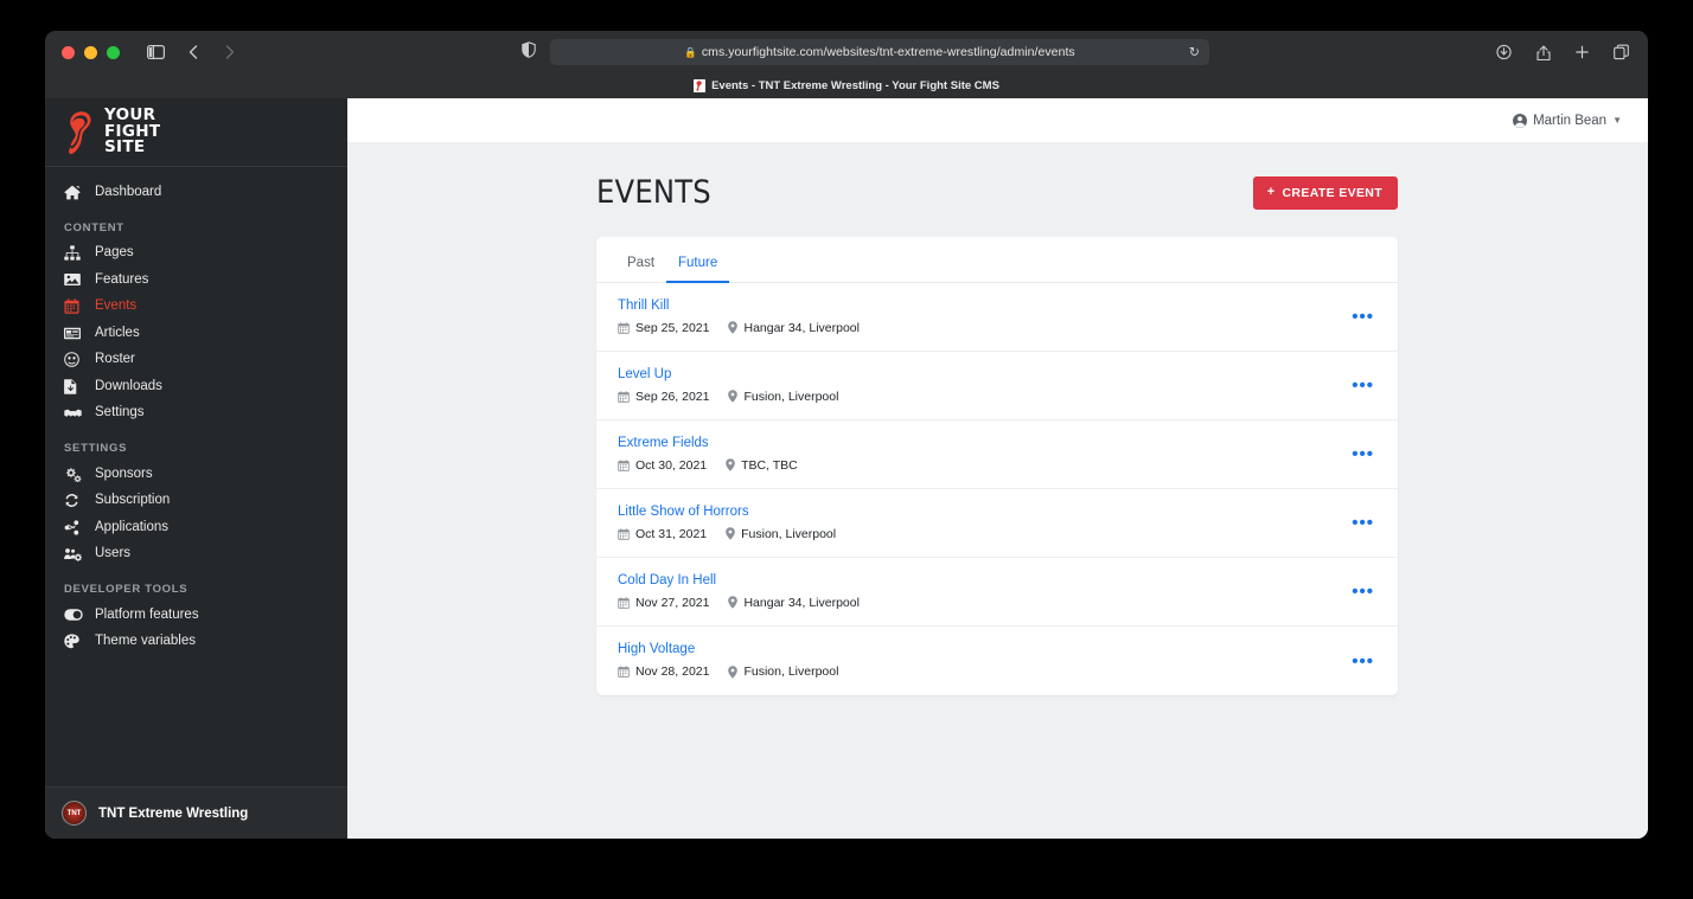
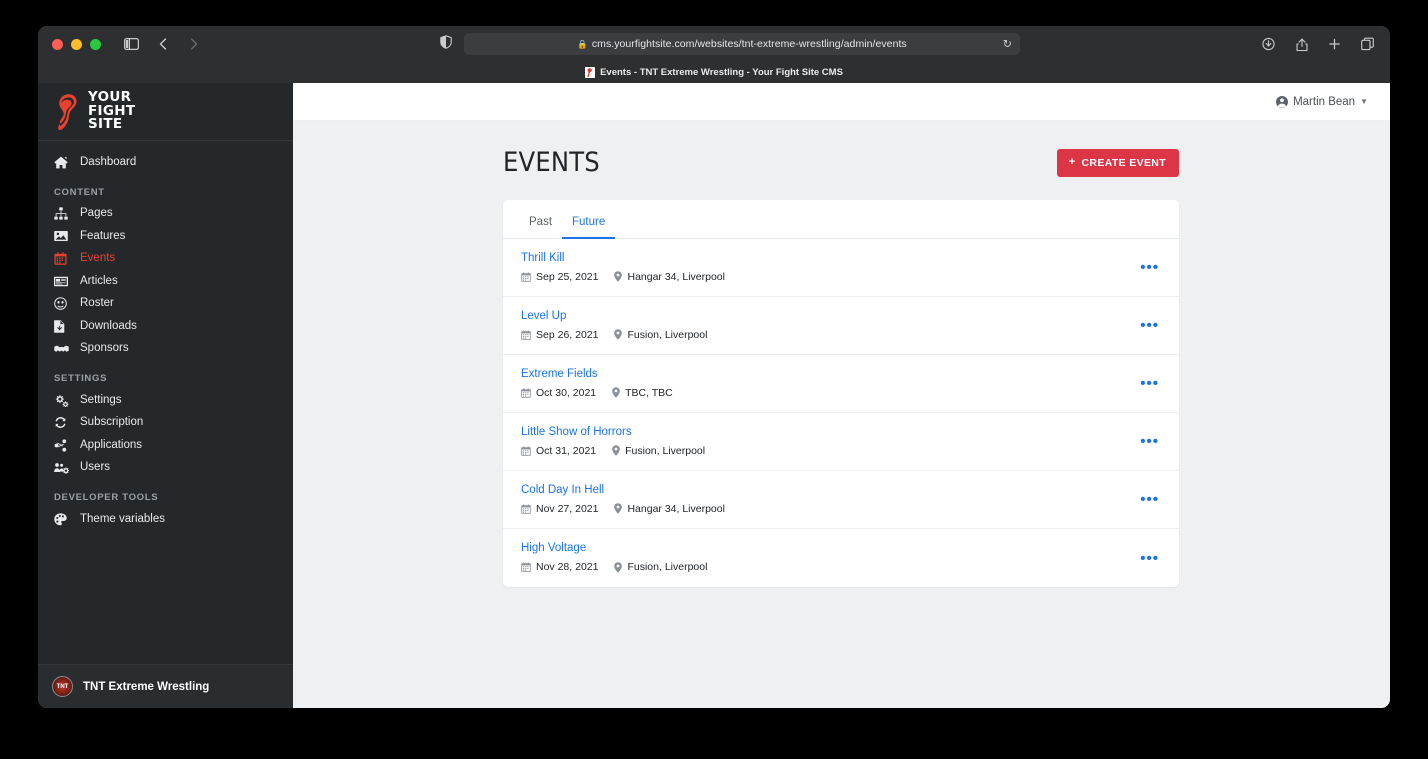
  🔒
  cms.yourfightsite.com/websites/tnt-extreme-wrestling/admin/events
  ↻
  Events - TNT Extreme Wrestling - Your Fight Site CMS
  YOUR
  FIGHT
  SITE
  Dashboard
  CONTENT
  Pages
  Features
  Events
  Articles
  Roster
  Downloads
- Settings
+ Sponsors
  SETTINGS
- Sponsors
+ Settings
  Subscription
  Applications
  Users
  DEVELOPER TOOLS
- Platform features
  Theme variables
  TNT Extreme Wrestling
  Martin Bean
  ▼
  EVENTS
  +
  CREATE EVENT
  Past
  Future
  Thrill Kill
  Sep 25, 2021
  Hangar 34, Liverpool
  •••
  Level Up
  Sep 26, 2021
  Fusion, Liverpool
  •••
  Extreme Fields
  Oct 30, 2021
  TBC, TBC
  •••
  Little Show of Horrors
  Oct 31, 2021
  Fusion, Liverpool
  •••
  Cold Day In Hell
  Nov 27, 2021
  Hangar 34, Liverpool
  •••
  High Voltage
  Nov 28, 2021
  Fusion, Liverpool
  •••
